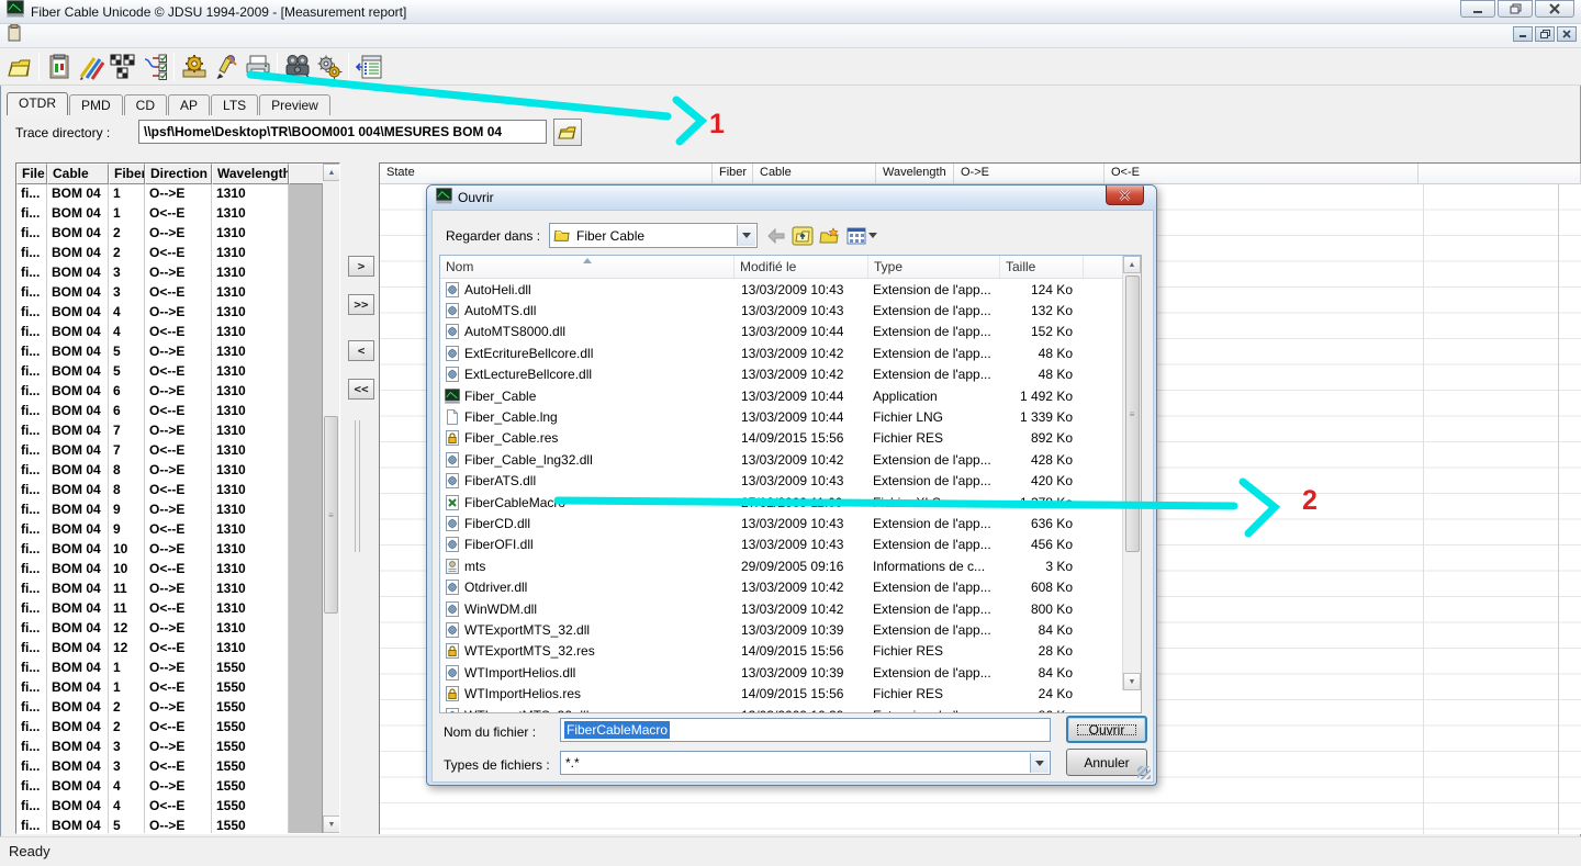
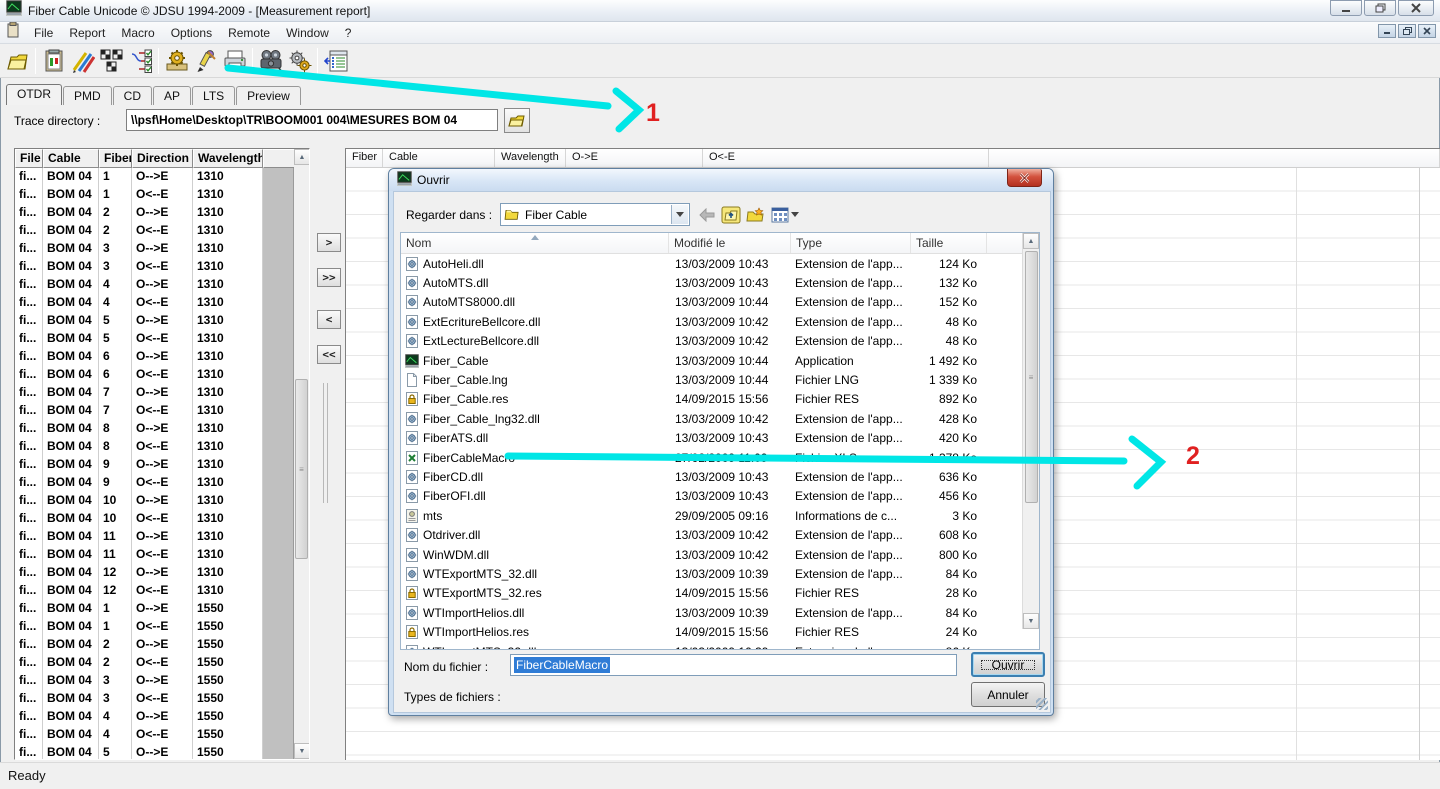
  Fiber Cable Unicode © JDSU 1994-2009 - [Measurement report]
+ File Report Macro Options Remote Window ?
  OTDR
  PMD
  CD
  AP
  LTS
  Preview
  Trace directory :
  \\psf\Home\Desktop\TR\BOOM001 004\MESURES BOM 04
  File
  Cable
  Fiber
  Direction
  Wavelength
  fi...
  BOM 04
  1
  O-->E
  1310
  fi...
  BOM 04
  1
  O<--E
  1310
  fi...
  BOM 04
  2
  O-->E
  1310
  fi...
  BOM 04
  2
  O<--E
  1310
  fi...
  BOM 04
  3
  O-->E
  1310
  fi...
  BOM 04
  3
  O<--E
  1310
  fi...
  BOM 04
  4
  O-->E
  1310
  fi...
  BOM 04
  4
  O<--E
  1310
  fi...
  BOM 04
  5
  O-->E
  1310
  fi...
  BOM 04
  5
  O<--E
  1310
  fi...
  BOM 04
  6
  O-->E
  1310
  fi...
  BOM 04
  6
  O<--E
  1310
  fi...
  BOM 04
  7
  O-->E
  1310
  fi...
  BOM 04
  7
  O<--E
  1310
  fi...
  BOM 04
  8
  O-->E
  1310
  fi...
  BOM 04
  8
  O<--E
  1310
  fi...
  BOM 04
  9
  O-->E
  1310
  fi...
  BOM 04
  9
  O<--E
  1310
  fi...
  BOM 04
  10
  O-->E
  1310
  fi...
  BOM 04
  10
  O<--E
  1310
  fi...
  BOM 04
  11
  O-->E
  1310
  fi...
  BOM 04
  11
  O<--E
  1310
  fi...
  BOM 04
  12
  O-->E
  1310
  fi...
  BOM 04
  12
  O<--E
  1310
  fi...
  BOM 04
  1
  O-->E
  1550
  fi...
  BOM 04
  1
  O<--E
  1550
  fi...
  BOM 04
  2
  O-->E
  1550
  fi...
  BOM 04
  2
  O<--E
  1550
  fi...
  BOM 04
  3
  O-->E
  1550
  fi...
  BOM 04
  3
  O<--E
  1550
  fi...
  BOM 04
  4
  O-->E
  1550
  fi...
  BOM 04
  4
  O<--E
  1550
  fi...
  BOM 04
  5
  O-->E
  1550
  ≡
  >
  >>
  <
  <<
- State
  Fiber
  Cable
  Wavelength
  O->E
  O<-E
  Ready
  Ouvrir
  Regarder dans :
  Fiber Cable
  Nom
  Modifié le
  Type
  Taille
  AutoHeli.dll
  13/03/2009 10:43
  Extension de l'app...
  124 Ko
  AutoMTS.dll
  13/03/2009 10:43
  Extension de l'app...
  132 Ko
  AutoMTS8000.dll
  13/03/2009 10:44
  Extension de l'app...
  152 Ko
  ExtEcritureBellcore.dll
  13/03/2009 10:42
  Extension de l'app...
  48 Ko
  ExtLectureBellcore.dll
  13/03/2009 10:42
  Extension de l'app...
  48 Ko
  Fiber_Cable
  13/03/2009 10:44
  Application
  1 492 Ko
  Fiber_Cable.lng
  13/03/2009 10:44
  Fichier LNG
  1 339 Ko
  Fiber_Cable.res
  14/09/2015 15:56
  Fichier RES
  892 Ko
  Fiber_Cable_lng32.dll
  13/03/2009 10:42
  Extension de l'app...
  428 Ko
  FiberATS.dll
  13/03/2009 10:43
  Extension de l'app...
  420 Ko
  FiberCableMac
  FiberCD.dll
  13/03/2009 10:43
  Extension de l'app...
  636 Ko
  FiberOFI.dll
  13/03/2009 10:43
  Extension de l'app...
  456 Ko
  mts
  29/09/2005 09:16
  Informations de c...
  3 Ko
  Otdriver.dll
  13/03/2009 10:42
  Extension de l'app...
  608 Ko
  WinWDM.dll
  13/03/2009 10:42
  Extension de l'app...
  800 Ko
  WTExportMTS_32.dll
  13/03/2009 10:39
  Extension de l'app...
  84 Ko
  WTExportMTS_32.res
  14/09/2015 15:56
  Fichier RES
  28 Ko
  WTImportHelios.dll
  13/03/2009 10:39
  Extension de l'app...
  84 Ko
  WTImportHelios.res
  14/09/2015 15:56
  Fichier RES
  24 Ko
  ≡
  Nom du fichier :
  FiberCableMacro
  Types de fichiers :
- *.*
  Ouvrir
  Annuler
  1
  2
